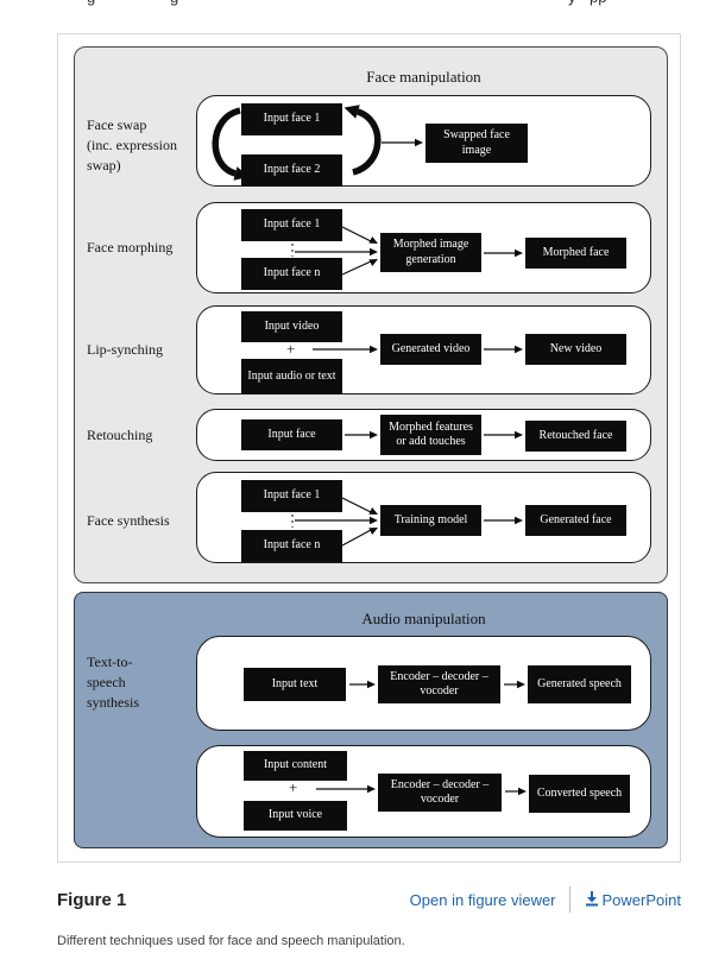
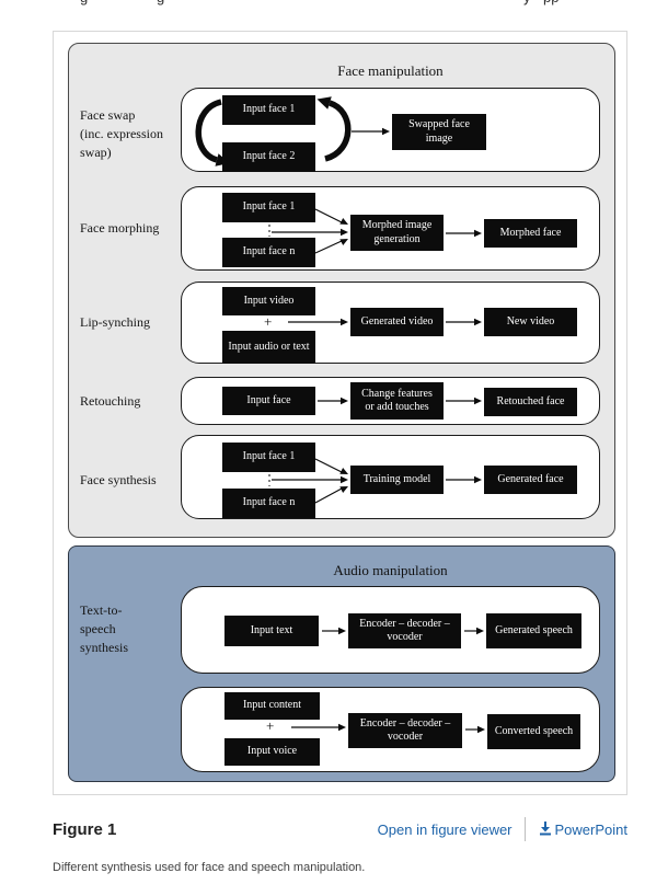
  Face manipulation
  Face swap
  (inc. expression
  swap)
  Face morphing
  Lip-synching
  Retouching
  Face synthesis
  Input face 1
  Input face 2
  Swapped face image
  Input face 1
  Input face n
  Morphed image generation
  Morphed face
  Input video
  +
  Input audio or text
  Generated video
  New video
  Input face
- Morphed features or add touches
+ Change features or add touches
  Retouched face
  Input face 1
  Input face n
  Training model
  Generated face
  Audio manipulation
  Text-to-
  speech
  synthesis
  Input text
  Encoder – decoder – vocoder
  Generated speech
  Input content
  +
  Input voice
  Encoder – decoder – vocoder
  Converted speech
  Figure 1
  Open in figure viewer
  PowerPoint
- Different techniques used for face and speech manipulation.
+ Different synthesis used for face and speech manipulation.
